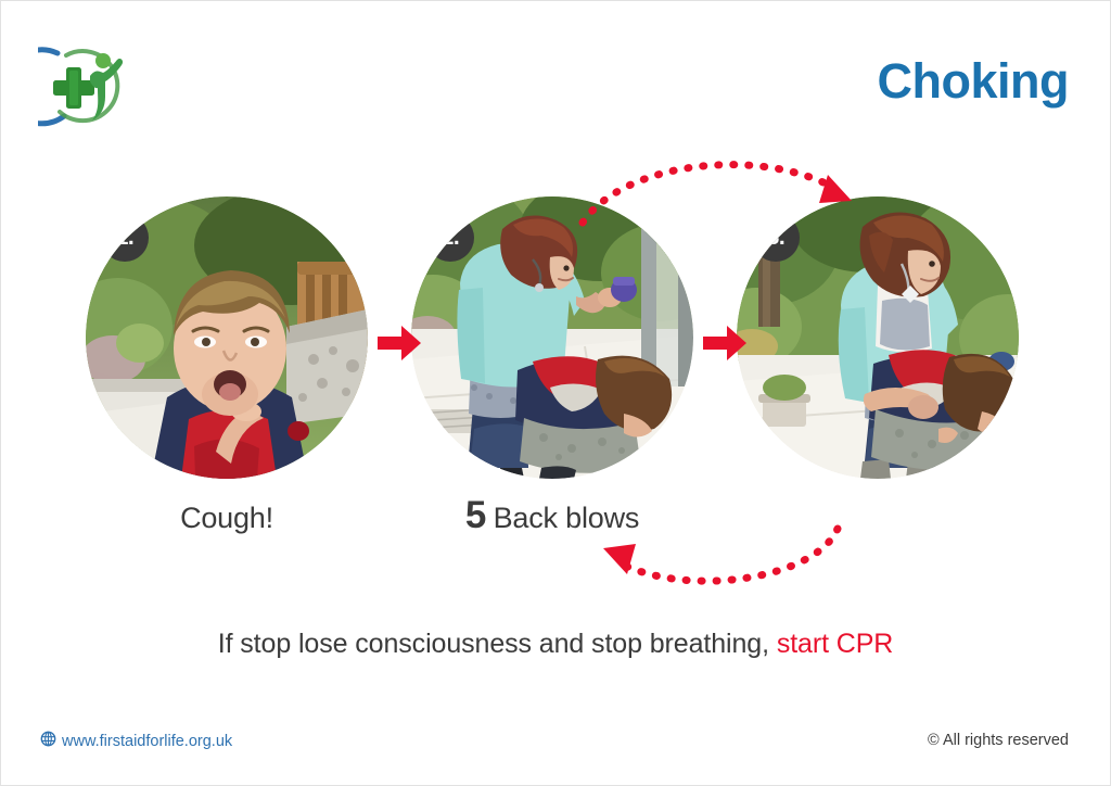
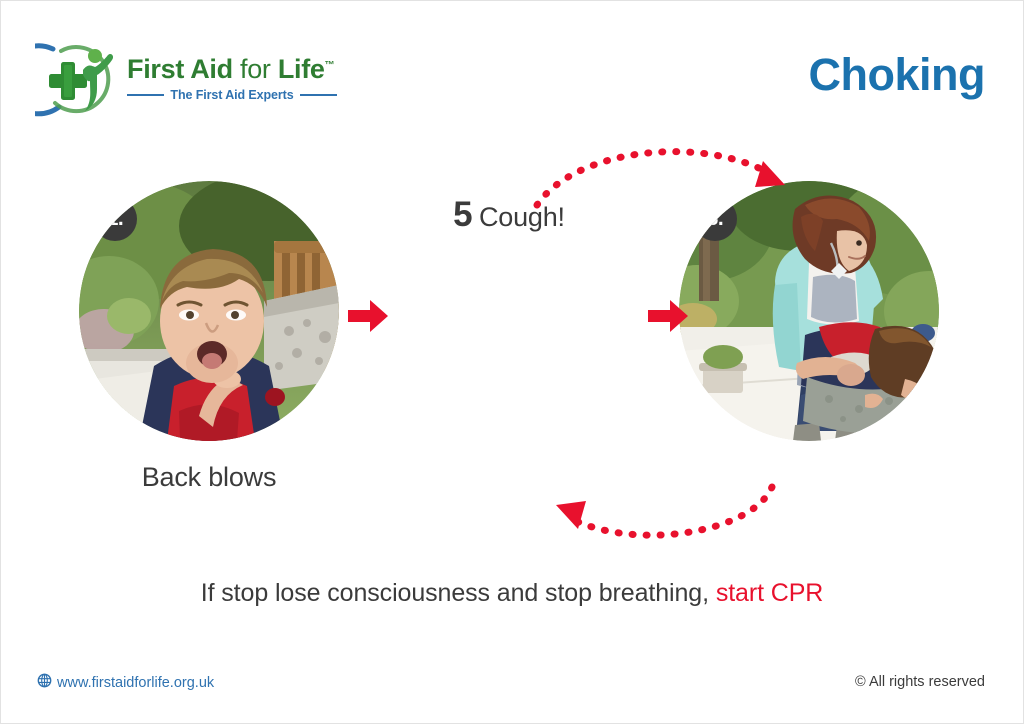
+ First Aid for Life™
+ The First Aid Experts
  Choking
  1.
- Cough!
+ Back blows
- 2.
- 5 Back blows
+ 5 Cough!
  3.
  If stop lose consciousness and stop breathing, start CPR
  www.firstaidforlife.org.uk
  © All rights reserved
